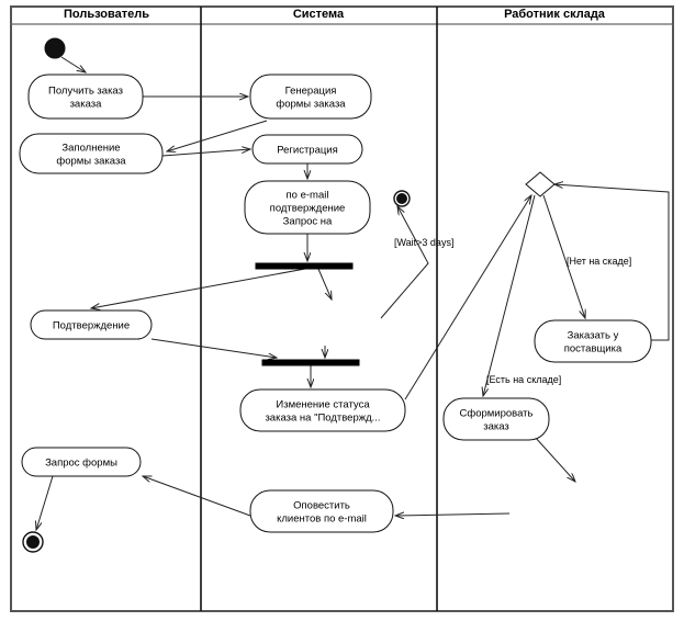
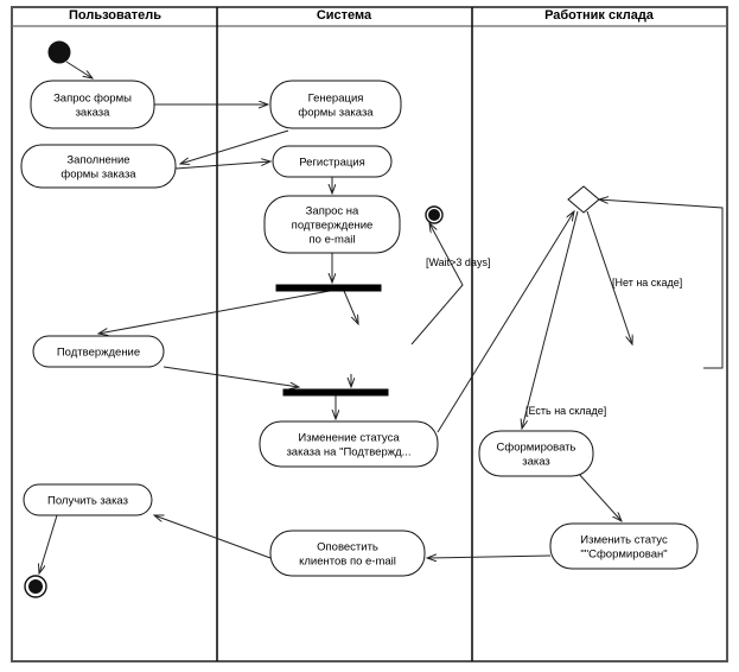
  Пользователь
  Система
  Работник склада
- Получить заказ
+ Запрос формы
  заказа
  Генерация
  формы заказа
  Заполнение
  формы заказа
  Регистрация
- по e-mail
+ Запрос на
  подтверждение
- Запрос на
+ по e-mail
  Подтверждение
  Изменение статуса
  заказа на "Подтвержд...
- Заказать у
- поставщика
  Сформировать
  заказ
+ Изменить статус
+ ""Сформирован"
  Оповестить
  клиентов по e-mail
- Запрос формы
+ Получить заказ
  [Wait>3 days]
  [Нет на скаде]
  [Есть на складе]
